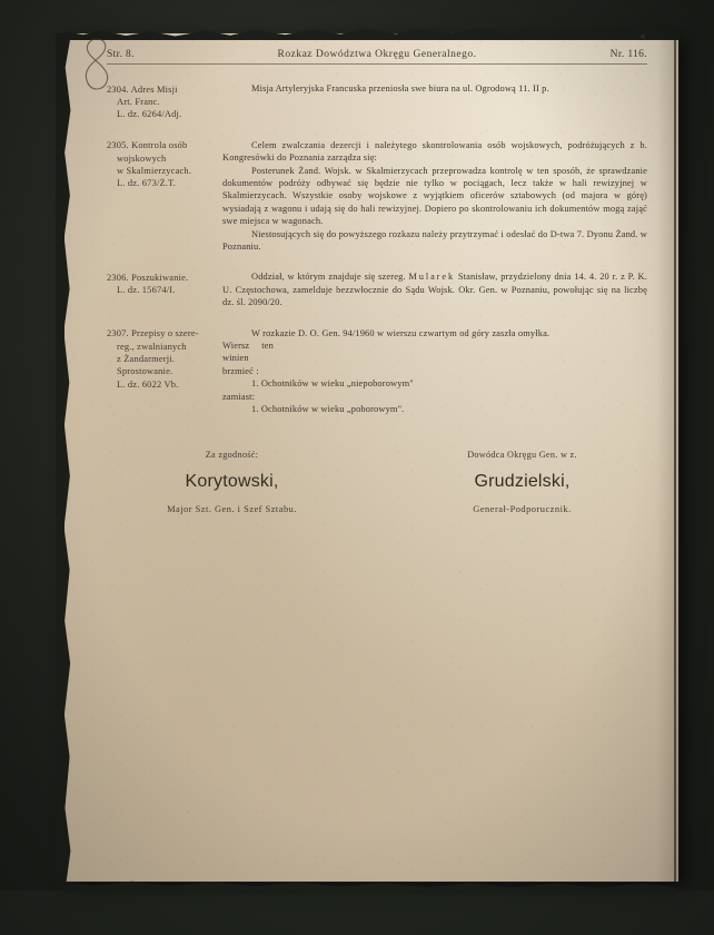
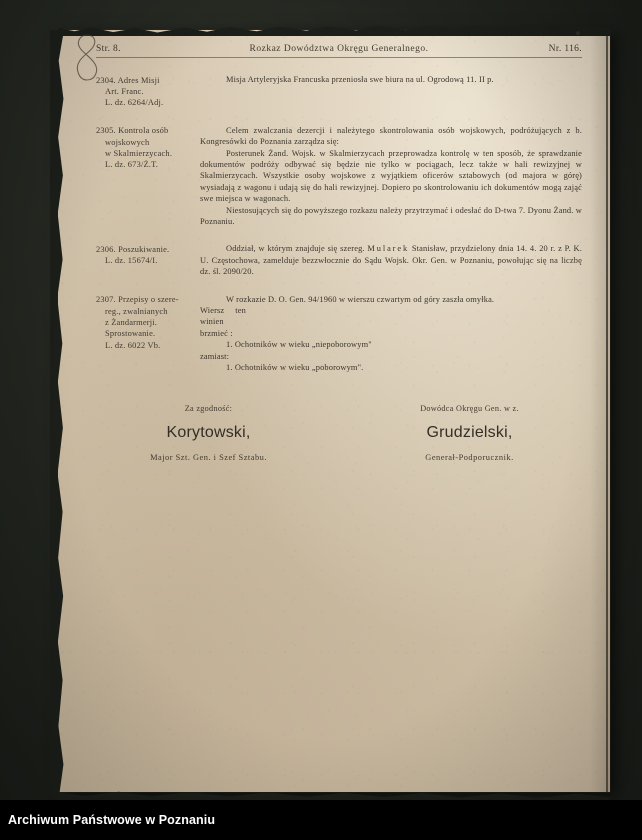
+ Archiwum Państwowe w Poznaniu
